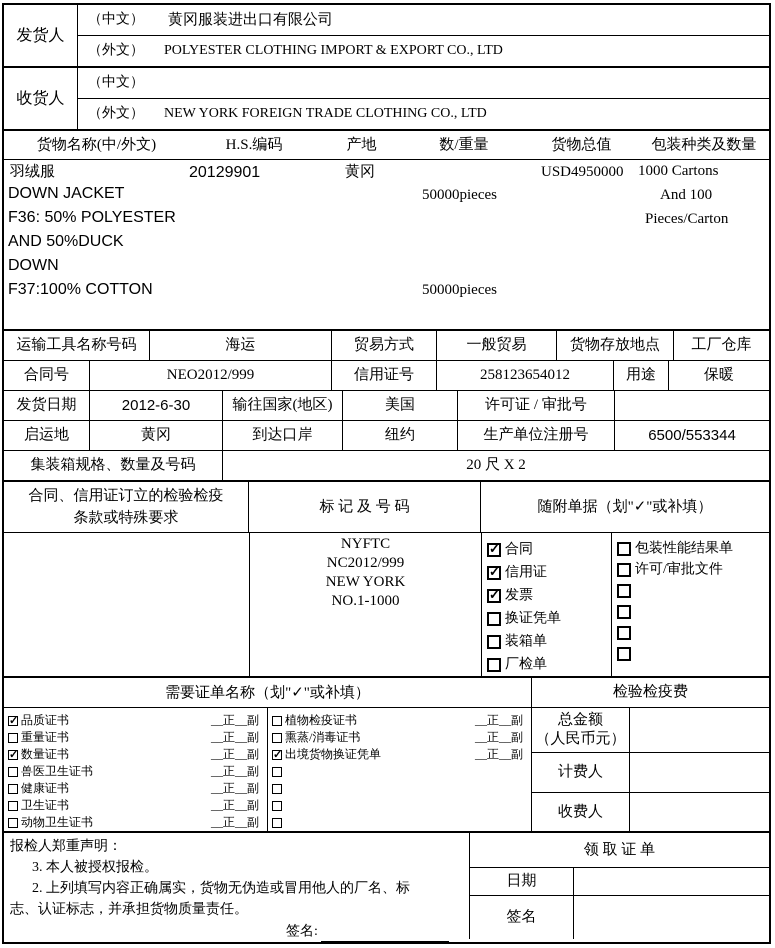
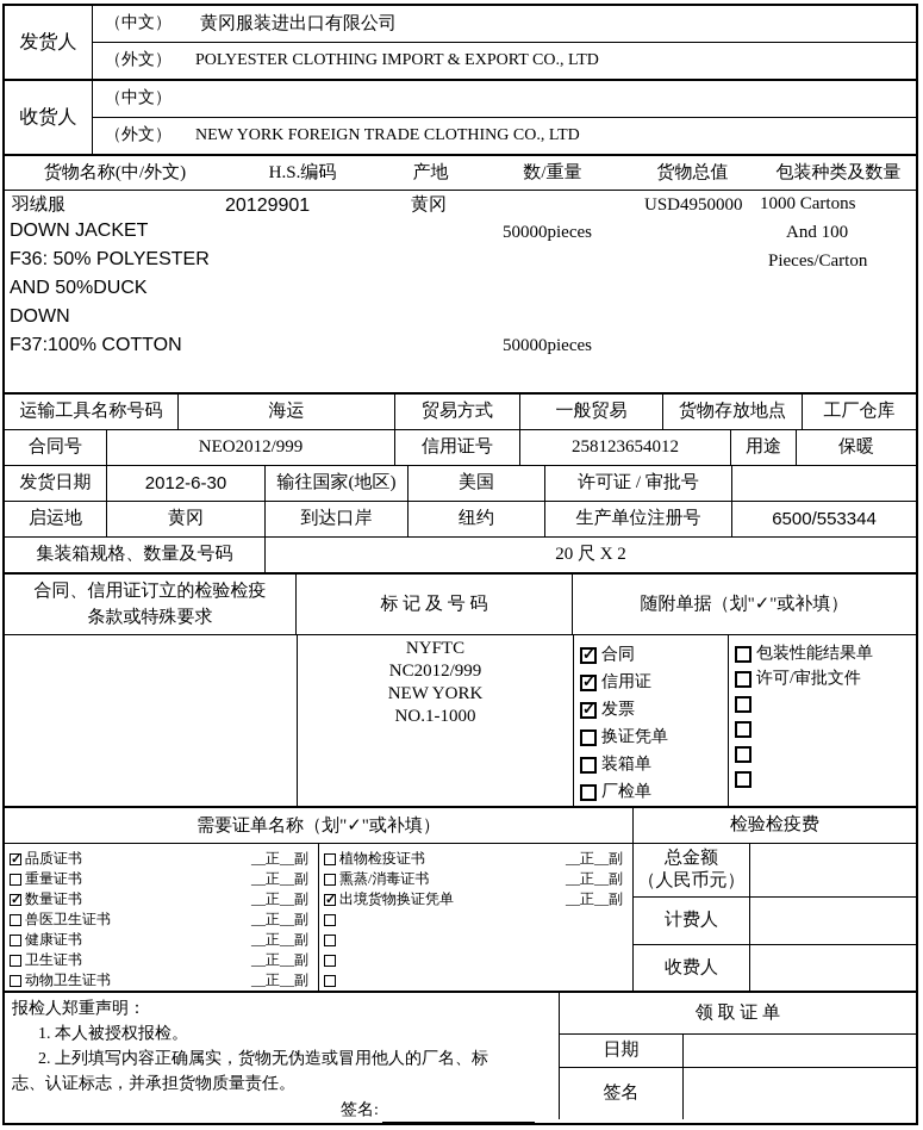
  发货人
  （中文）
  黄冈服装进出口有限公司
  （外文）
  POLYESTER CLOTHING IMPORT & EXPORT CO., LTD
  收货人
  （中文）
  （外文）
  NEW YORK FOREIGN TRADE CLOTHING CO., LTD
  货物名称(中/外文)
  H.S.编码
  产地
  数/重量
  货物总值
  包装种类及数量
  羽绒服
  DOWN JACKET
  F36: 50% POLYESTER
  AND 50%DUCK
  DOWN
  F37:100% COTTON
  20129901
  黄冈
  50000pieces
  50000pieces
  USD4950000
  1000 Cartons
  And 100
  Pieces/Carton
  运输工具名称号码
  海运
  贸易方式
  一般贸易
  货物存放地点
  工厂仓库
  合同号
  NEO2012/999
  信用证号
  258123654012
  用途
  保暖
  发货日期
  2012-6-30
  输往国家(地区)
  美国
  许可证 / 审批号
  启运地
  黄冈
  到达口岸
  纽约
  生产单位注册号
  6500/553344
  集装箱规格、数量及号码
  20 尺 X 2
  合同、信用证订立的检验检疫
  条款或特殊要求
  标 记 及 号 码
  随附单据（划"✓"或补填）
  NYFTC
  NC2012/999
  NEW YORK
  NO.1-1000
  合同
  信用证
  发票
  换证凭单
  装箱单
  厂检单
  包装性能结果单
  许可/审批文件
  需要证单名称（划"✓"或补填）
  检验检疫费
  品质证书
  __正__副
  重量证书
  __正__副
  数量证书
  __正__副
  兽医卫生证书
  __正__副
  健康证书
  __正__副
  卫生证书
  __正__副
  动物卫生证书
  __正__副
  植物检疫证书
  __正__副
  熏蒸/消毒证书
  __正__副
  出境货物换证凭单
  __正__副
  总金额
  （人民币元）
  计费人
  收费人
  报检人郑重声明：
- 3. 本人被授权报检。
+ 1. 本人被授权报检。
  2. 上列填写内容正确属实，货物无伪造或冒用他人的厂名、标
  志、认证标志，并承担货物质量责任。
  签名:
  领 取 证 单
  日期
  签名
